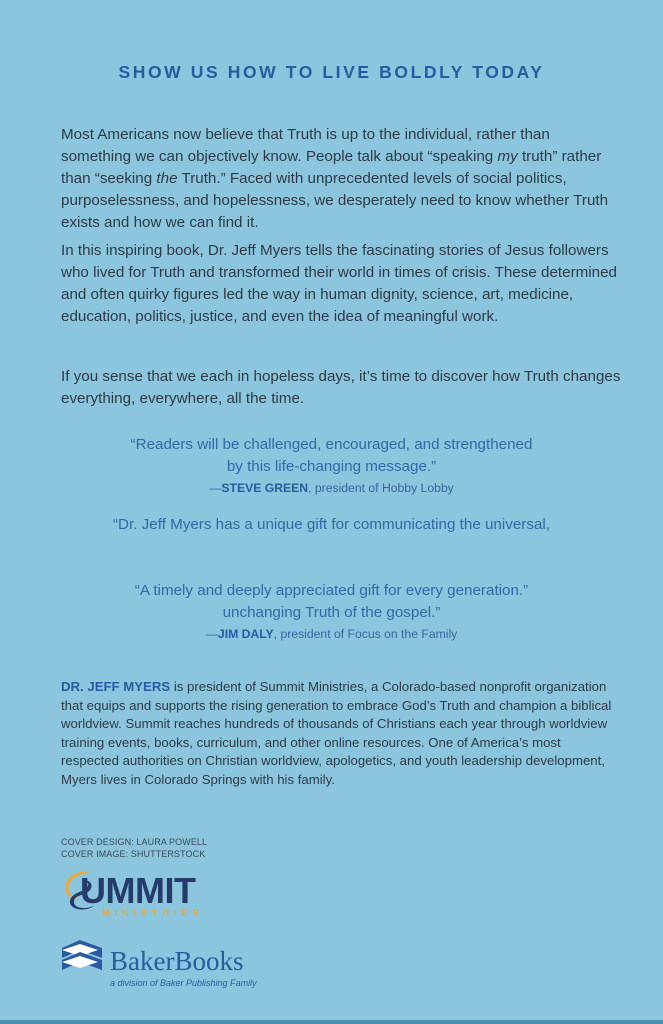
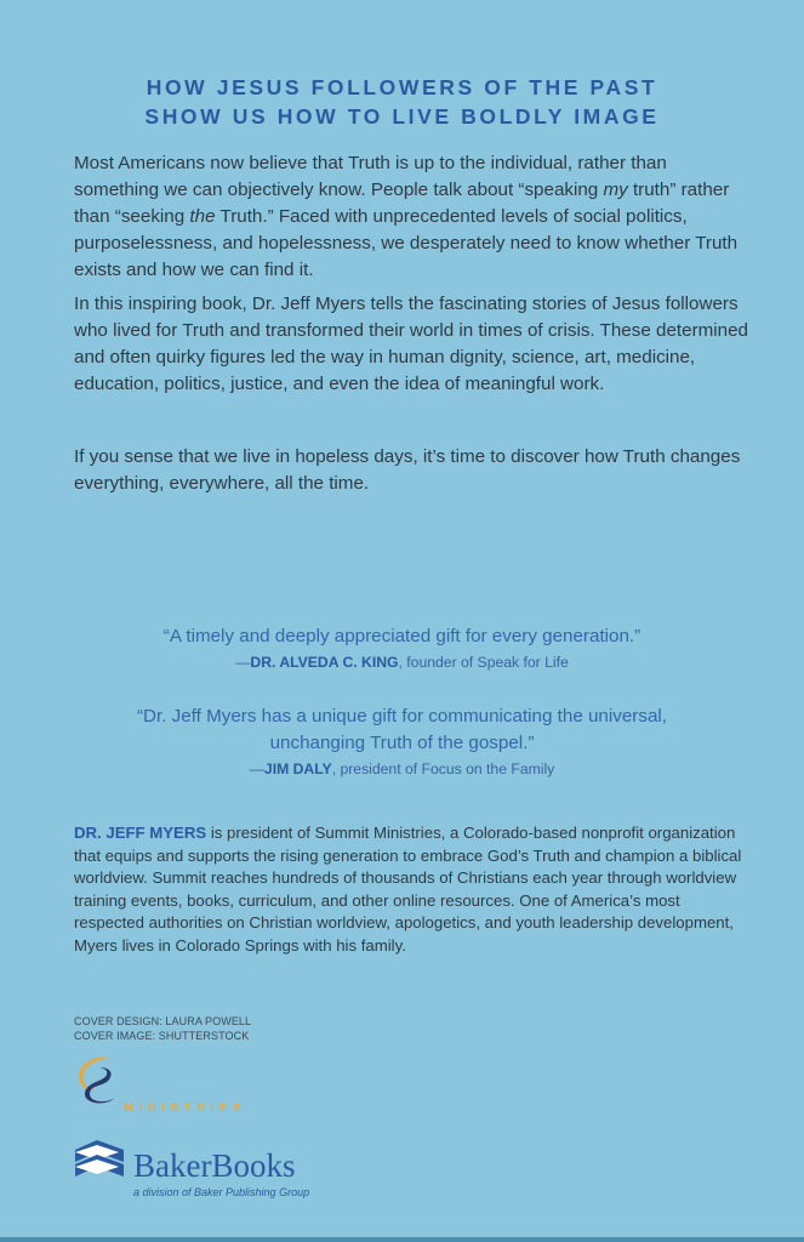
+ HOW JESUS FOLLOWERS OF THE PAST
- SHOW US HOW TO LIVE BOLDLY TODAY
+ SHOW US HOW TO LIVE BOLDLY IMAGE
  Most Americans now believe that Truth is up to the individual, rather than something we can objectively know. People talk about “speaking my truth” rather than “seeking the Truth.” Faced with unprecedented levels of social politics, purposelessness, and hopelessness, we desperately need to know whether Truth exists and how we can find it.
  In this inspiring book, Dr. Jeff Myers tells the fascinating stories of Jesus followers who lived for Truth and transformed their world in times of crisis. These determined and often quirky figures led the way in human dignity, science, art, medicine, education, politics, justice, and even the idea of meaningful work.
- If you sense that we each in hopeless days, it’s time to discover how Truth changes everything, everywhere, all the time.
+ If you sense that we live in hopeless days, it’s time to discover how Truth changes everything, everywhere, all the time.
- “Readers will be challenged, encouraged, and strengthened
- by this life-changing message.”
- —STEVE GREEN, president of Hobby Lobby
- “Dr. Jeff Myers has a unique gift for communicating the universal,
+ “A timely and deeply appreciated gift for every generation.”
+ —DR. ALVEDA C. KING, founder of Speak for Life
- “A timely and deeply appreciated gift for every generation.”
+ “Dr. Jeff Myers has a unique gift for communicating the universal,
  unchanging Truth of the gospel.”
  —JIM DALY, president of Focus on the Family
  DR. JEFF MYERS is president of Summit Ministries, a Colorado-based nonprofit organization that equips and supports the rising generation to embrace God’s Truth and champion a biblical worldview. Summit reaches hundreds of thousands of Christians each year through worldview training events, books, curriculum, and other online resources. One of America’s most respected authorities on Christian worldview, apologetics, and youth leadership development, Myers lives in Colorado Springs with his family.
  COVER DESIGN: LAURA POWELL
  COVER IMAGE: SHUTTERSTOCK
- UMMIT
  MINISTRIES
  BakerBooks
- a division of Baker Publishing Family
+ a division of Baker Publishing Group
